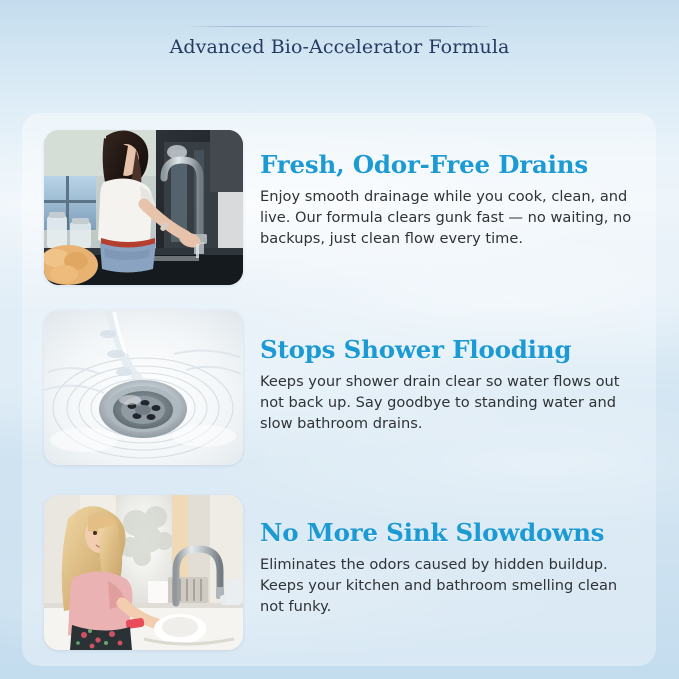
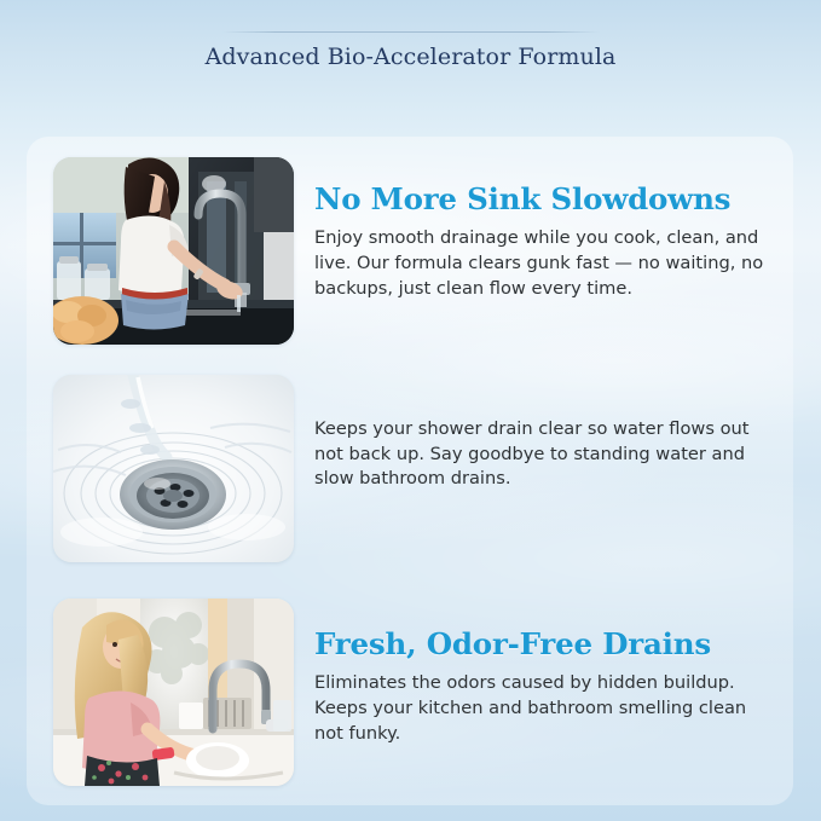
  Advanced Bio-Accelerator Formula
- Fresh, Odor-Free Drains
+ No More Sink Slowdowns
  Enjoy smooth drainage while you cook, clean, and live. Our formula clears gunk fast — no waiting, no backups, just clean flow every time.
- Stops Shower Flooding
  Keeps your shower drain clear so water flows out not back up. Say goodbye to standing water and slow bathroom drains.
- No More Sink Slowdowns
+ Fresh, Odor-Free Drains
  Eliminates the odors caused by hidden buildup. Keeps your kitchen and bathroom smelling clean not funky.
